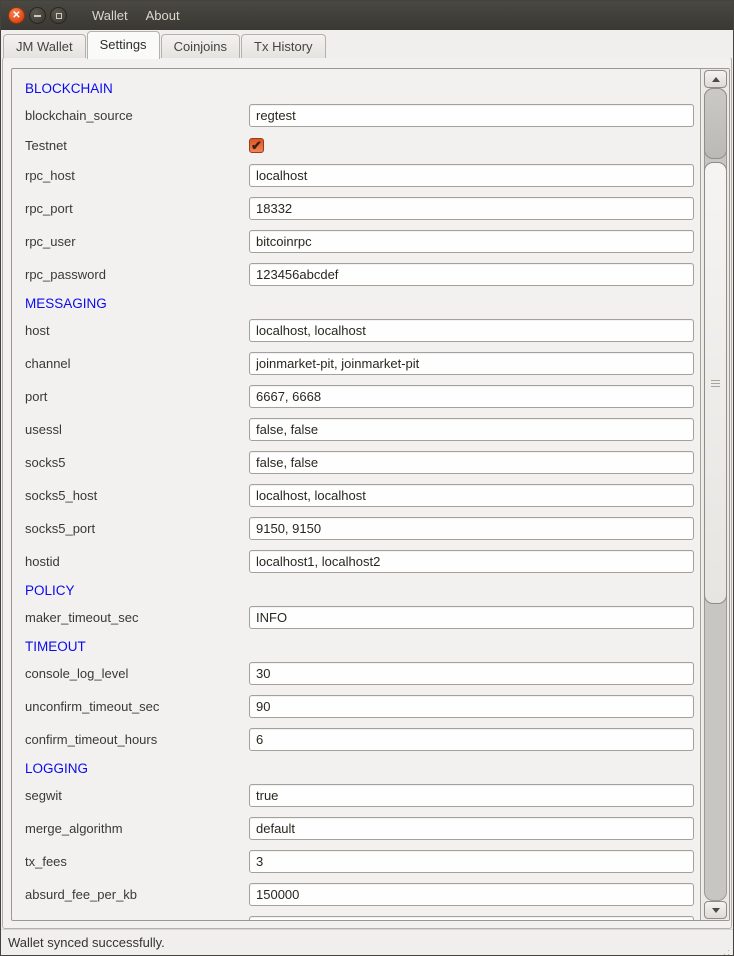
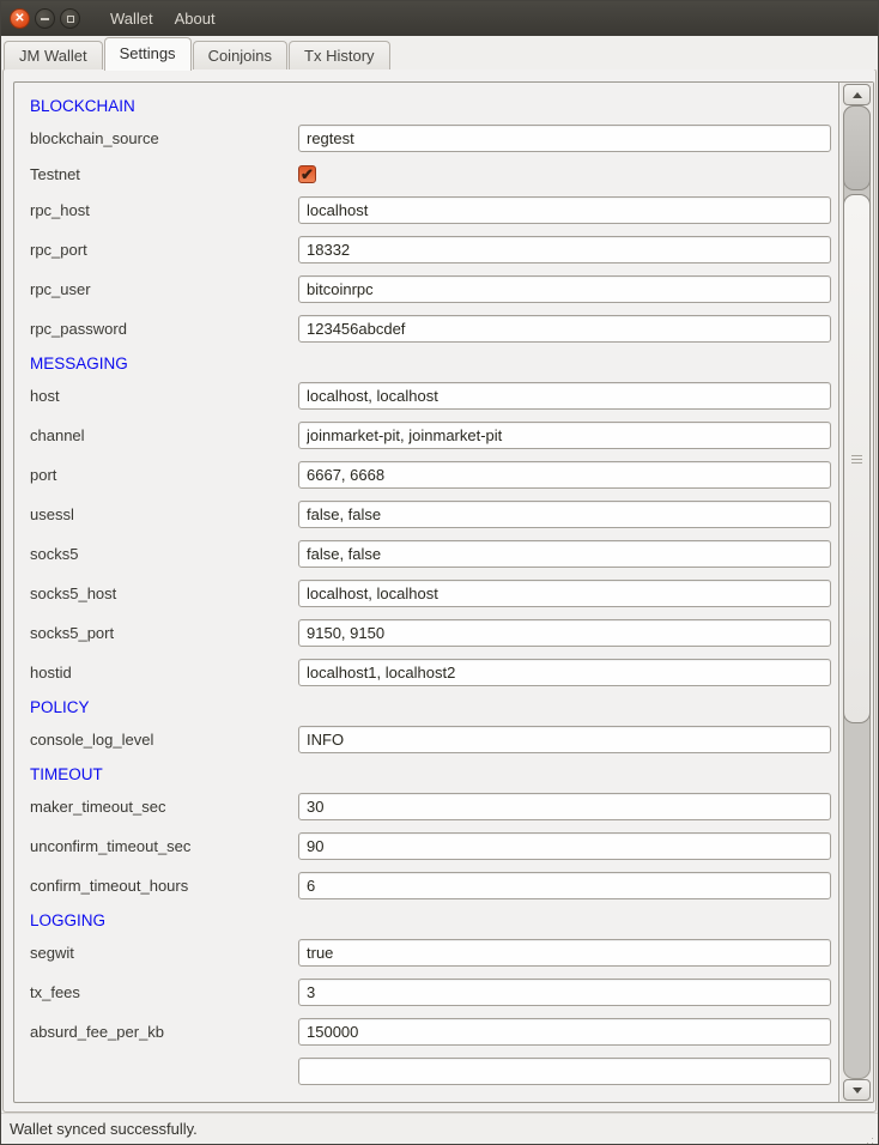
  ✕
  Wallet
  About
  JM Wallet
  Settings
  Coinjoins
  Tx History
  BLOCKCHAIN
  blockchain_source
  regtest
  Testnet
  ✔
  rpc_host
  localhost
  rpc_port
  18332
  rpc_user
  bitcoinrpc
  rpc_password
  123456abcdef
  MESSAGING
  host
  localhost, localhost
  channel
  joinmarket-pit, joinmarket-pit
  port
  6667, 6668
  usessl
  false, false
  socks5
  false, false
  socks5_host
  localhost, localhost
  socks5_port
  9150, 9150
  hostid
  localhost1, localhost2
  POLICY
- maker_timeout_sec
+ console_log_level
  INFO
  TIMEOUT
- console_log_level
+ maker_timeout_sec
  30
  unconfirm_timeout_sec
  90
  confirm_timeout_hours
  6
  LOGGING
  segwit
  true
- merge_algorithm
- default
  tx_fees
  3
  absurd_fee_per_kb
  150000
  Wallet synced successfully.
